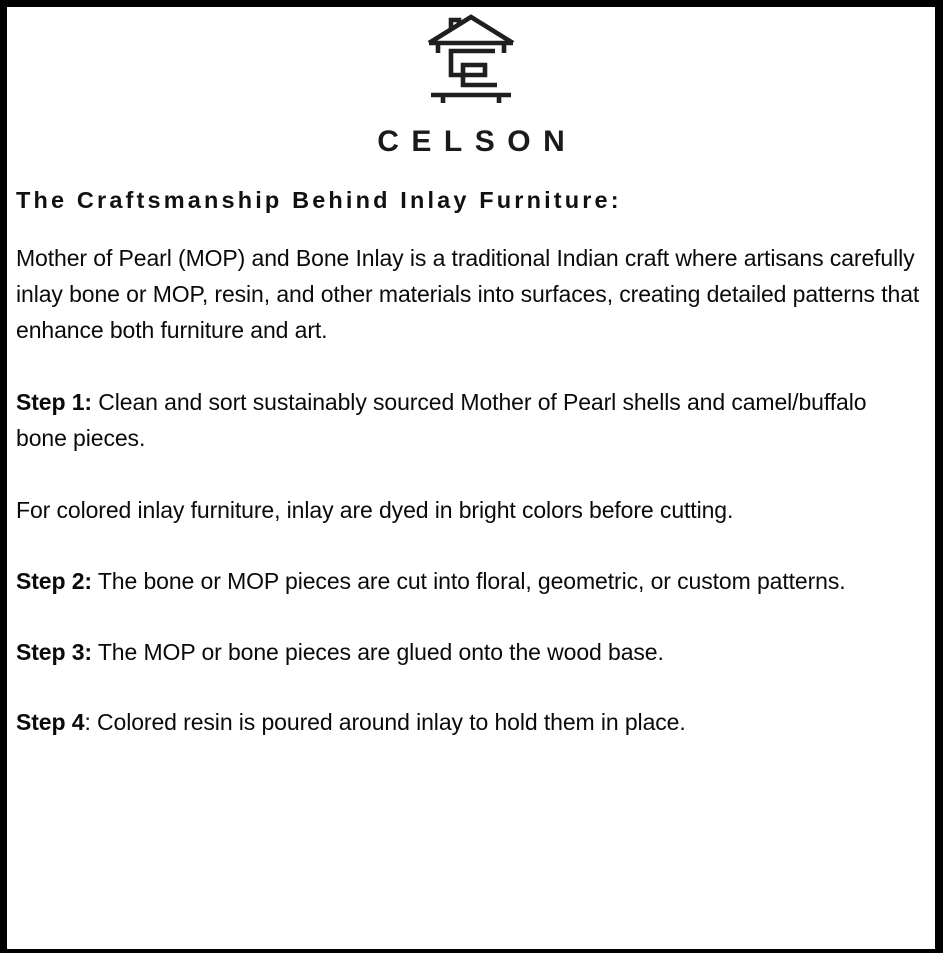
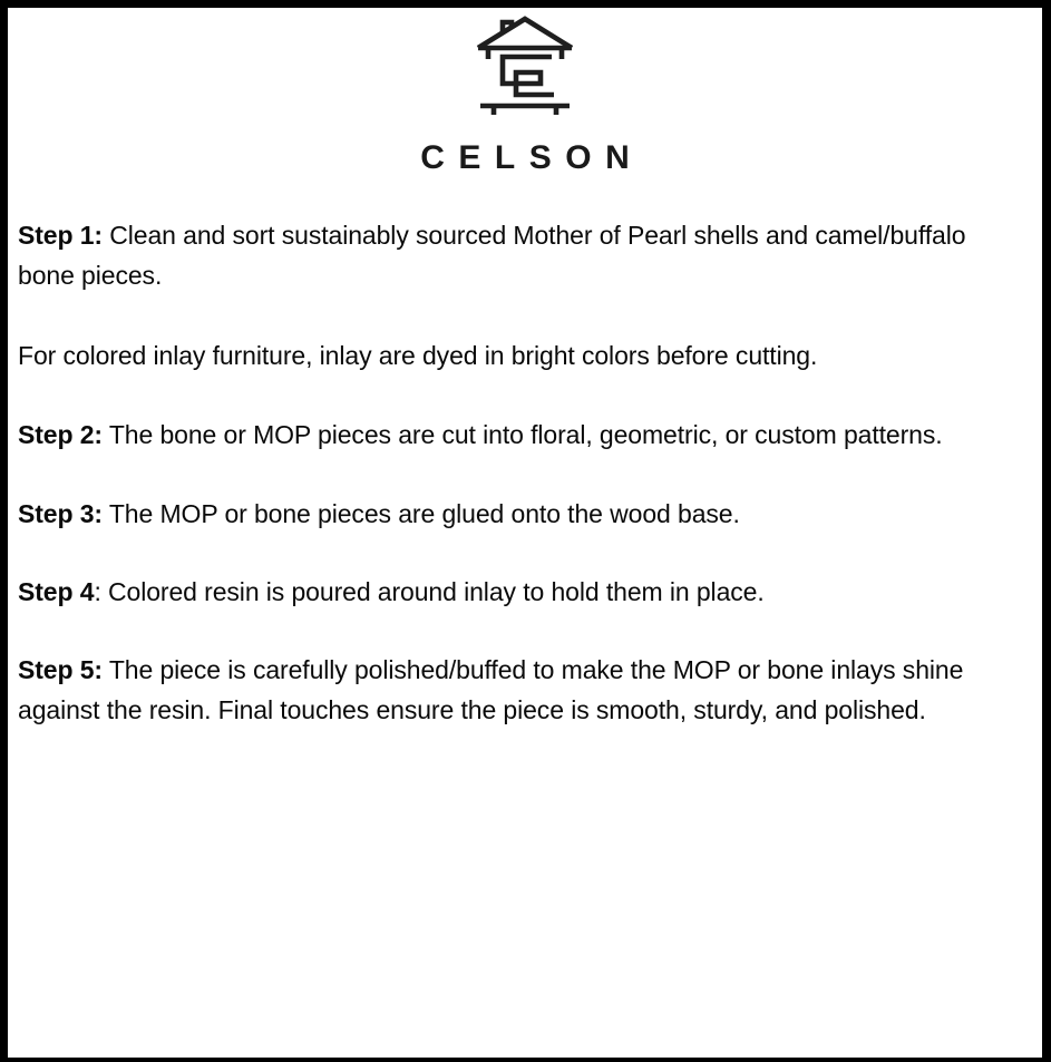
  CELSON
- The Craftsmanship Behind Inlay Furniture:
- Mother of Pearl (MOP) and Bone Inlay is a traditional Indian craft where artisans carefully inlay bone or MOP, resin, and other materials into surfaces, creating detailed patterns that enhance both furniture and art.
  Step 1: Clean and sort sustainably sourced Mother of Pearl shells and camel/buffalo bone pieces.
  For colored inlay furniture, inlay are dyed in bright colors before cutting.
  Step 2: The bone or MOP pieces are cut into floral, geometric, or custom patterns.
  Step 3: The MOP or bone pieces are glued onto the wood base.
  Step 4: Colored resin is poured around inlay to hold them in place.
+ Step 5: The piece is carefully polished/buffed to make the MOP or bone inlays shine against the resin. Final touches ensure the piece is smooth, sturdy, and polished.
